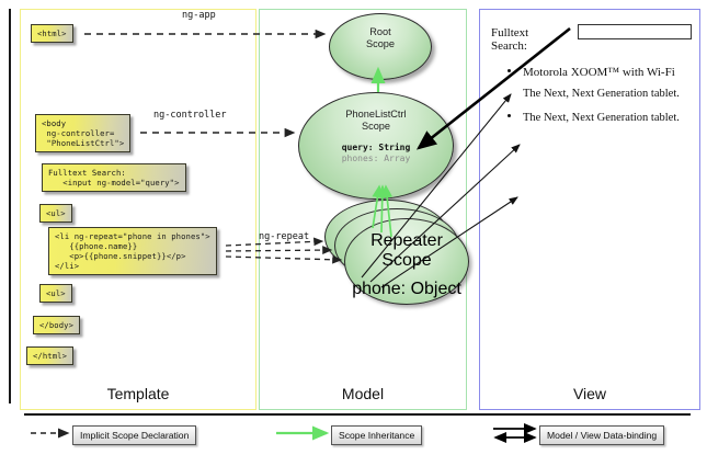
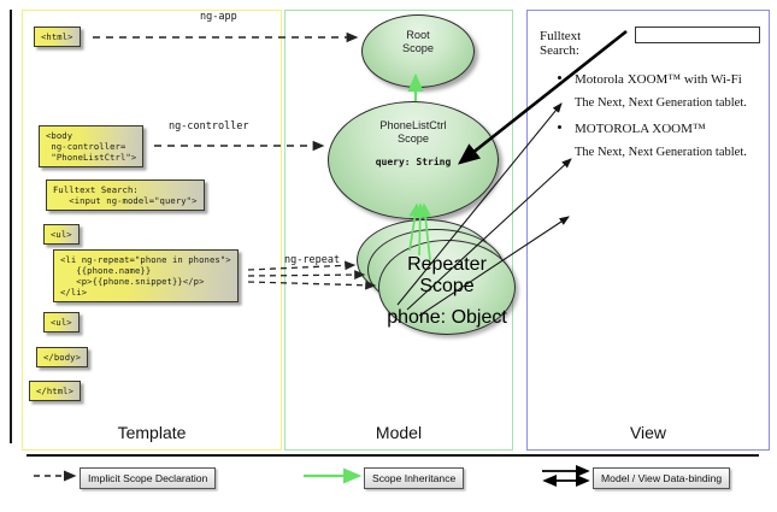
  Template
  Model
  View
  <html>
  <body
  ng-controller=
  "PhoneListCtrl">
  Fulltext Search:
  <input ng-model="query">
  <ul>
  <li ng-repeat="phone in phones">
  {{phone.name}}
  <p>{{phone.snippet}}</p>
  </li>
  <ul>
  </body>
  </html>
  ng-app
  ng-controller
  ng-repeat
  Root
  Scope
  PhoneListCtrl
  Scope
  query: String
- phones: Array
  Repeater
  Scope
  phone: Object
  Fulltext Search:
  Motorola XOOM™ with Wi-Fi
  The Next, Next Generation tablet.
+ MOTOROLA XOOM™
  The Next, Next Generation tablet.
  Implicit Scope Declaration
  Scope Inheritance
  Model / View Data-binding
